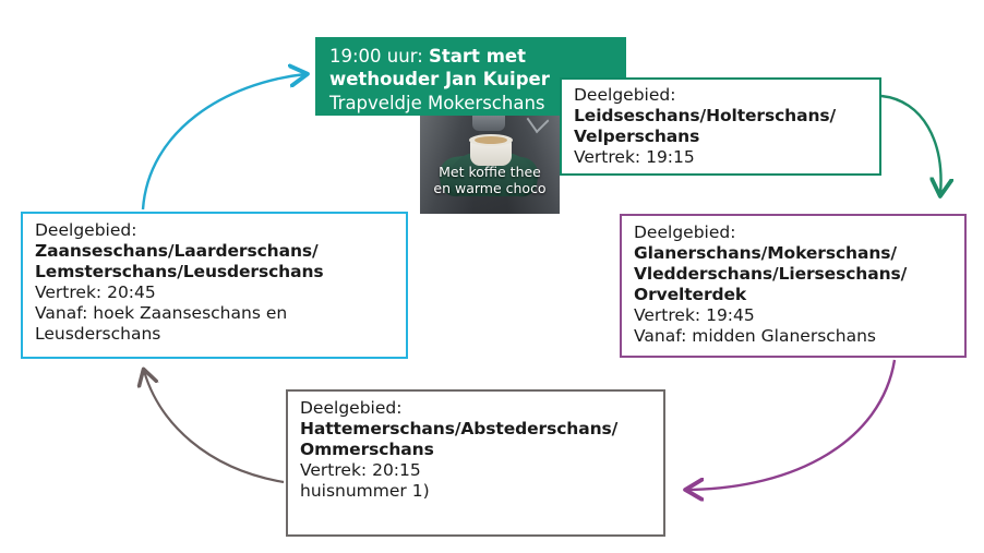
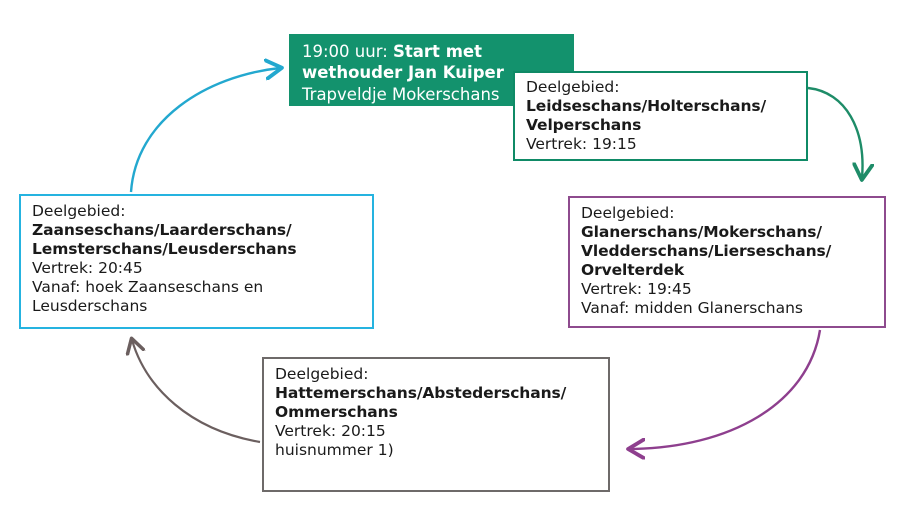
  19:00 uur: Start met
  wethouder Jan Kuiper
  Trapveldje Mokerschans
- Met koffie thee
- en warme choco
  Deelgebied:
  Leidseschans/Holterschans/
  Velperschans
  Vertrek: 19:15
  Deelgebied:
  Glanerschans/Mokerschans/
  Vledderschans/Lierseschans/
  Orvelterdek
  Vertrek: 19:45
  Vanaf: midden Glanerschans
  Deelgebied:
  Hattemerschans/Abstederschans/
  Ommerschans
  Vertrek: 20:15
  huisnummer 1)
  Deelgebied:
  Zaanseschans/Laarderschans/
  Lemsterschans/Leusderschans
  Vertrek: 20:45
  Vanaf: hoek Zaanseschans en
  Leusderschans
